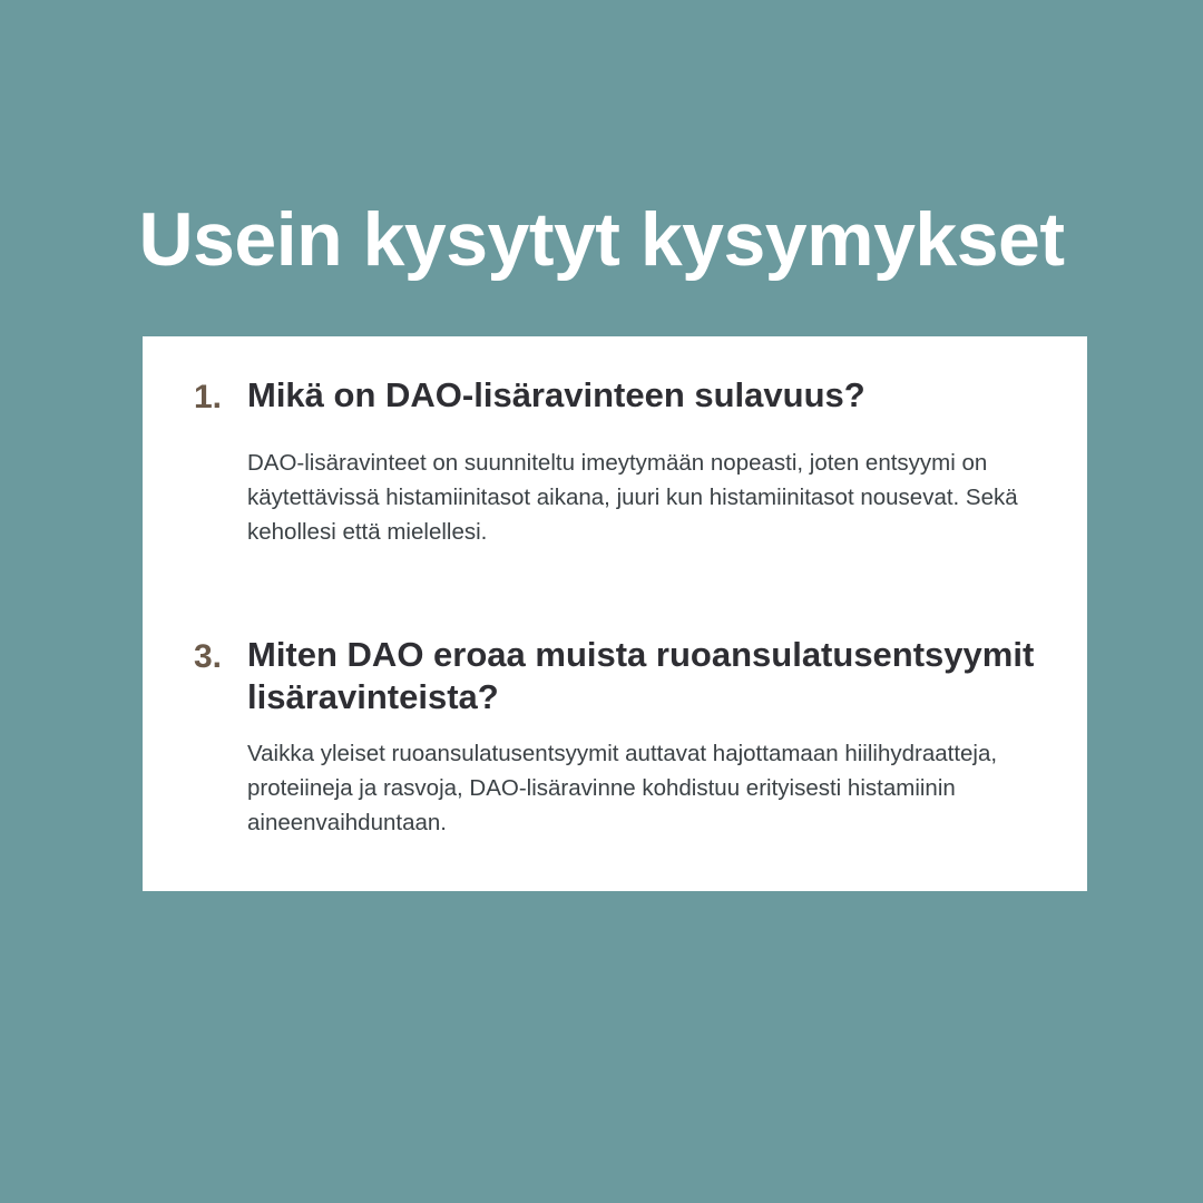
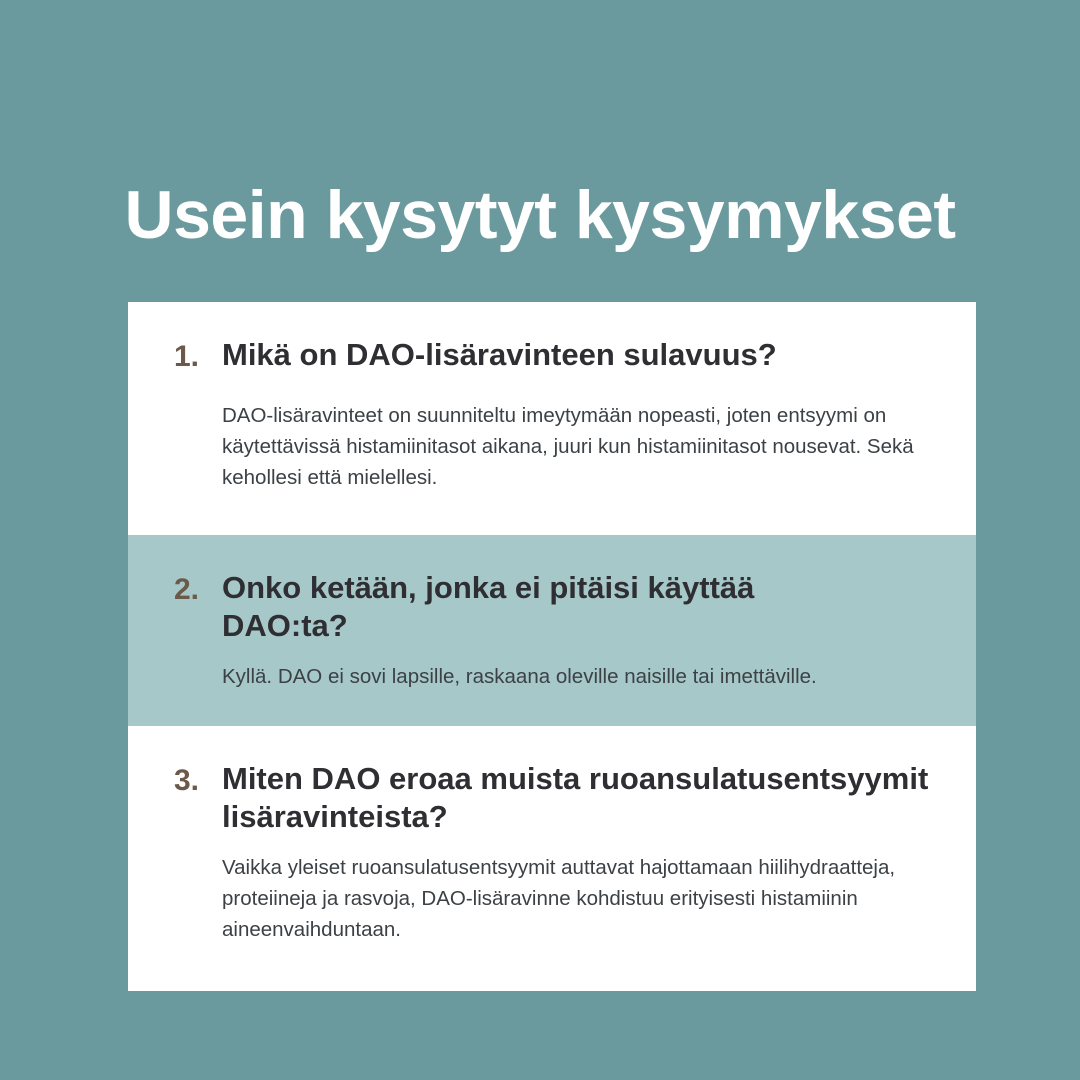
  Usein kysytyt kysymykset
  1.
  Mikä on DAO-lisäravinteen sulavuus?
  DAO-lisäravinteet on suunniteltu imeytymään nopeasti, joten entsyymi on käytettävissä histamiinitasot aikana, juuri kun histamiinitasot nousevat. Sekä kehollesi että mielellesi.
+ 2.
+ Onko ketään, jonka ei pitäisi käyttää DAO:ta?
+ Kyllä. DAO ei sovi lapsille, raskaana oleville naisille tai imettäville.
  3.
  Miten DAO eroaa muista ruoansulatusentsyymit lisäravinteista?
  Vaikka yleiset ruoansulatusentsyymit auttavat hajottamaan hiilihydraatteja, proteiineja ja rasvoja, DAO-lisäravinne kohdistuu erityisesti histamiinin aineenvaihduntaan.
